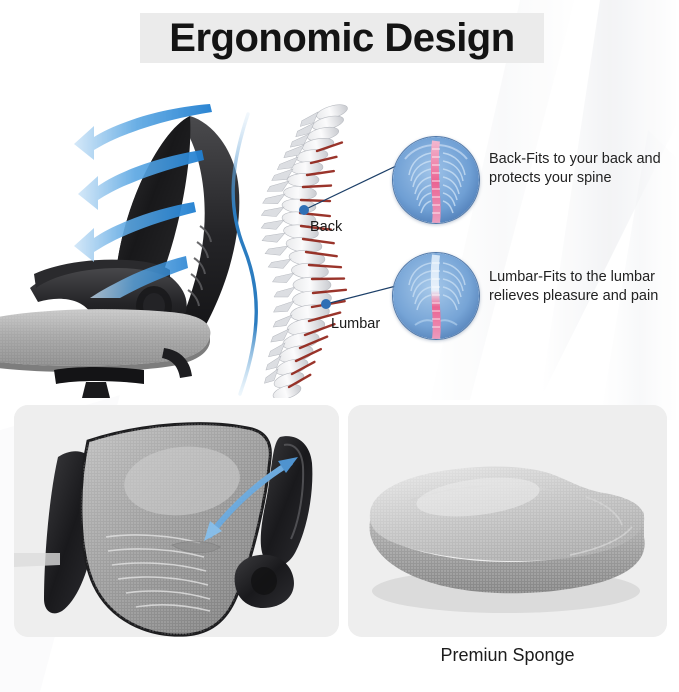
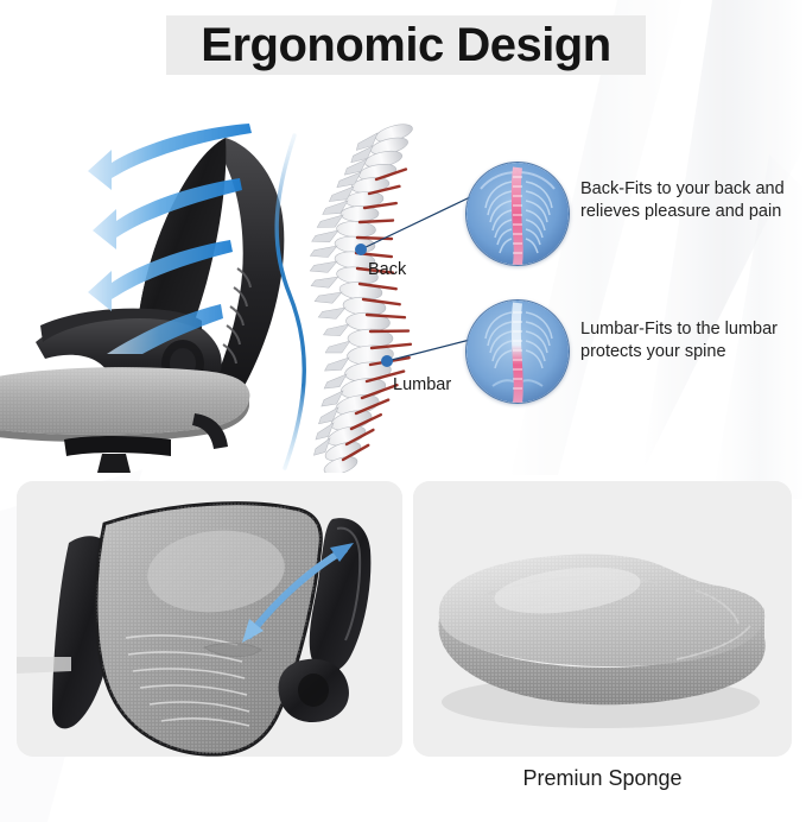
  Ergonomic Design
  Back
  Lumbar
  Back-Fits to your back and
- protects your spine
+ relieves pleasure and pain
  Lumbar-Fits to the lumbar
- relieves pleasure and pain
+ protects your spine
  Premiun Sponge
